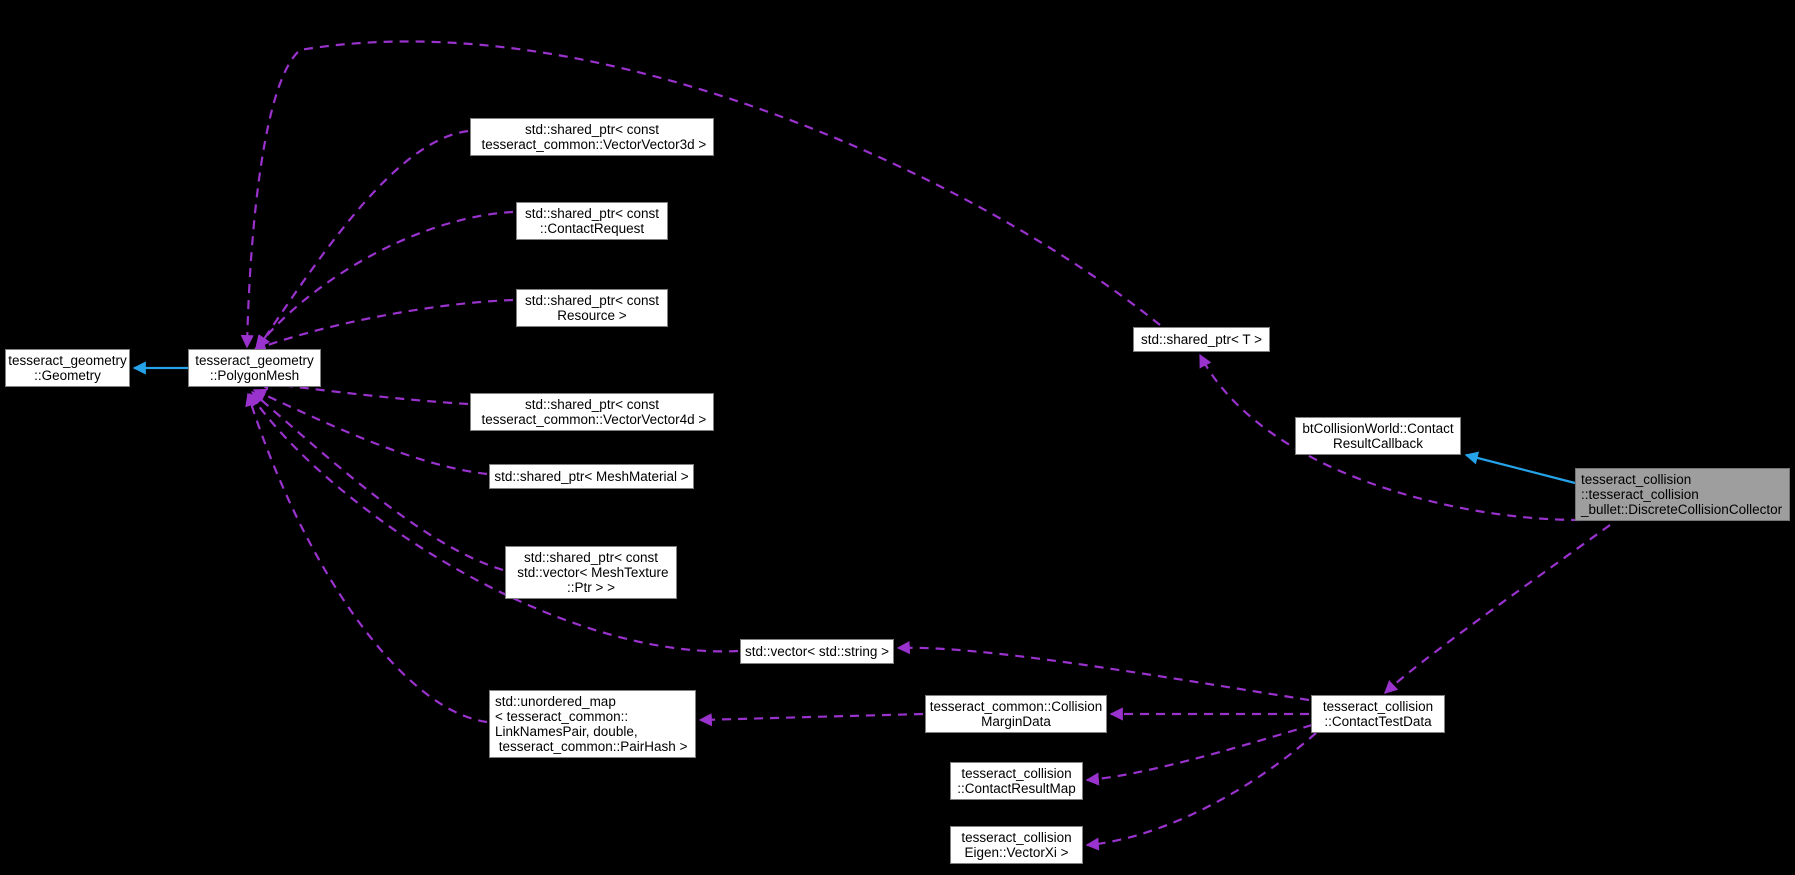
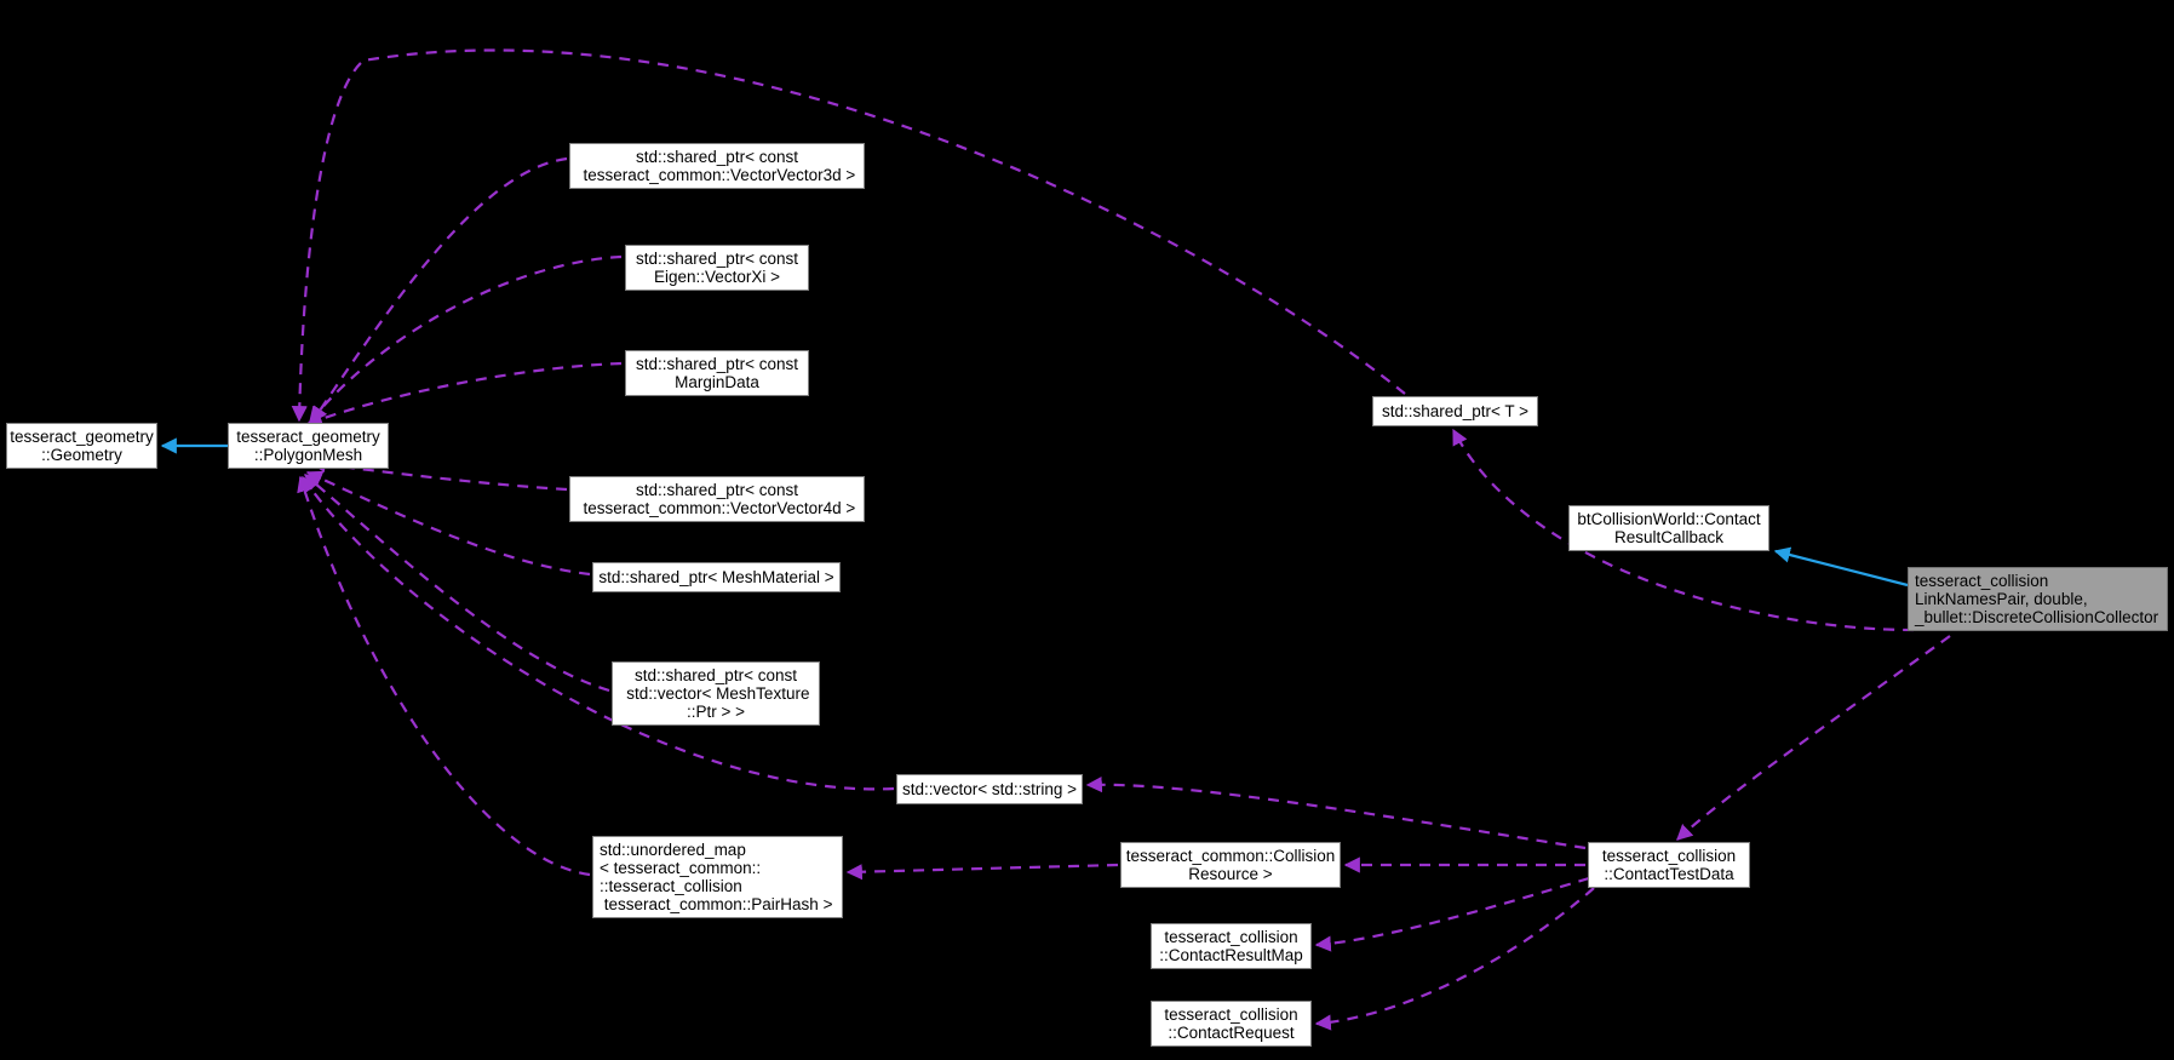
  tesseract_geometry
  ::Geometry
  tesseract_geometry
  ::PolygonMesh
  std::shared_ptr< const
  tesseract_common::VectorVector3d >
  std::shared_ptr< const
- ::ContactRequest
+ Eigen::VectorXi >
  std::shared_ptr< const
- Resource >
+ MarginData
  std::shared_ptr< const
  tesseract_common::VectorVector4d >
  std::shared_ptr< MeshMaterial >
  std::shared_ptr< const
  std::vector< MeshTexture
  ::Ptr > >
  std::vector< std::string >
  std::unordered_map
  < tesseract_common::
- LinkNamesPair, double,
+ ::tesseract_collision
  tesseract_common::PairHash >
  std::shared_ptr< T >
  btCollisionWorld::Contact
  ResultCallback
  tesseract_collision
- ::tesseract_collision
+ LinkNamesPair, double,
  _bullet::DiscreteCollisionCollector
  tesseract_collision
  ::ContactTestData
  tesseract_common::Collision
- MarginData
+ Resource >
  tesseract_collision
  ::ContactResultMap
  tesseract_collision
- Eigen::VectorXi >
+ ::ContactRequest
